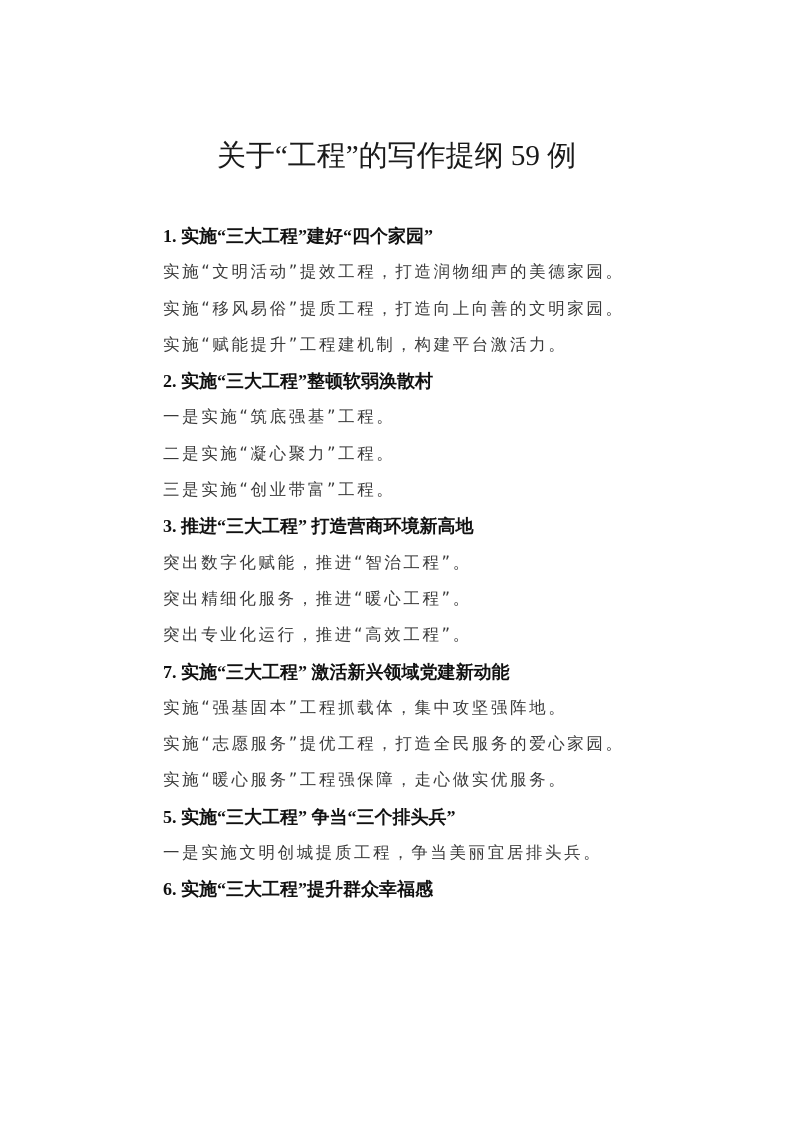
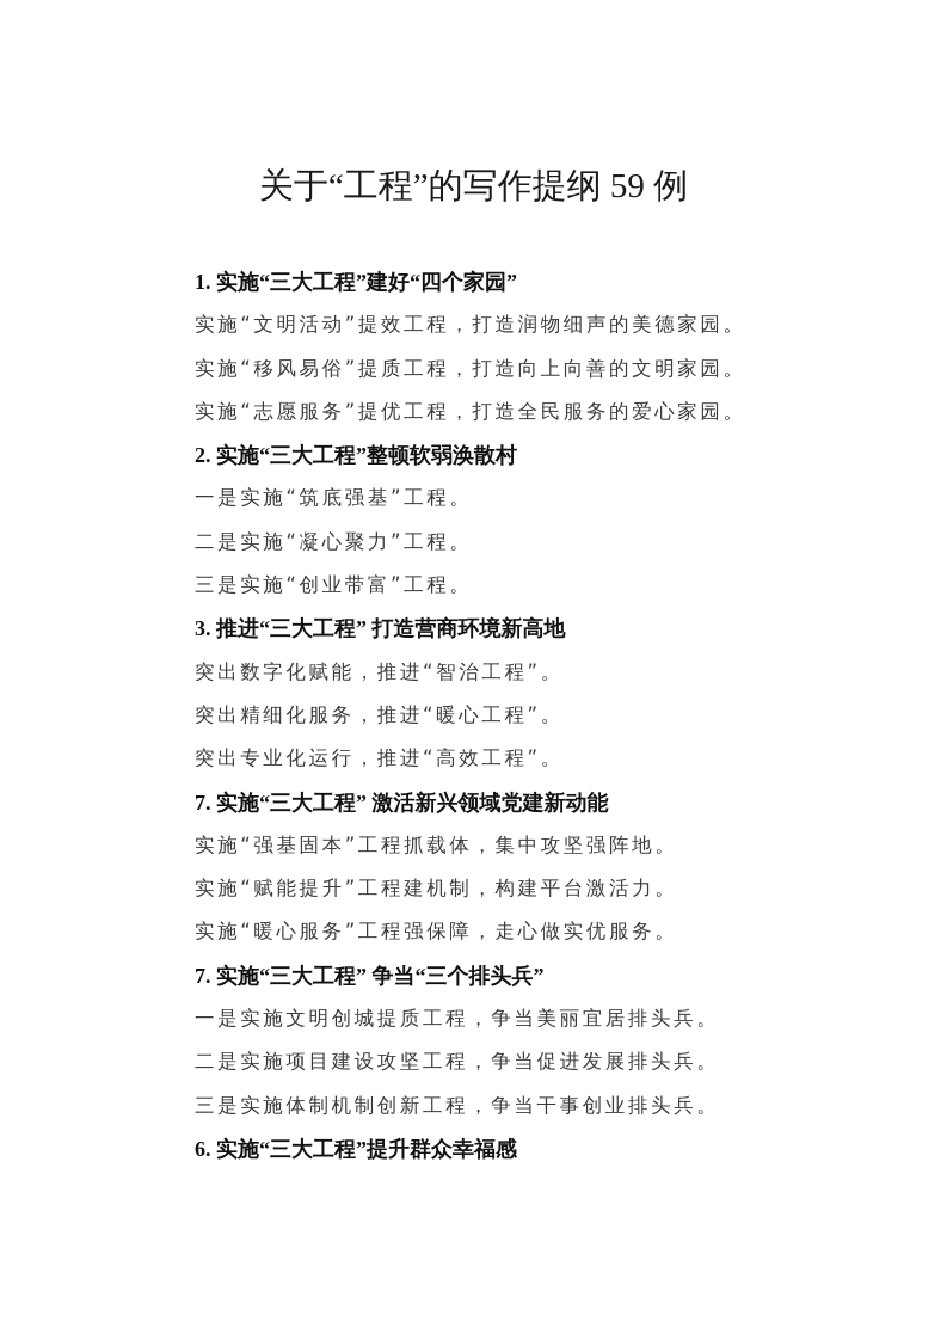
  关于“工程”的写作提纲 59 例
  1. 实施“三大工程”建好“四个家园”
  实施“文明活动”提效工程，打造润物细声的美德家园。
  实施“移风易俗”提质工程，打造向上向善的文明家园。
- 实施“赋能提升”工程建机制，构建平台激活力。
+ 实施“志愿服务”提优工程，打造全民服务的爱心家园。
  2. 实施“三大工程”整顿软弱涣散村
  一是实施“筑底强基”工程。
  二是实施“凝心聚力”工程。
  三是实施“创业带富”工程。
  3. 推进“三大工程” 打造营商环境新高地
  突出数字化赋能，推进“智治工程”。
  突出精细化服务，推进“暖心工程”。
  突出专业化运行，推进“高效工程”。
  7. 实施“三大工程” 激活新兴领域党建新动能
  实施“强基固本”工程抓载体，集中攻坚强阵地。
- 实施“志愿服务”提优工程，打造全民服务的爱心家园。
+ 实施“赋能提升”工程建机制，构建平台激活力。
  实施“暖心服务”工程强保障，走心做实优服务。
- 5. 实施“三大工程” 争当“三个排头兵”
+ 7. 实施“三大工程” 争当“三个排头兵”
  一是实施文明创城提质工程，争当美丽宜居排头兵。
+ 二是实施项目建设攻坚工程，争当促进发展排头兵。
+ 三是实施体制机制创新工程，争当干事创业排头兵。
  6. 实施“三大工程”提升群众幸福感
